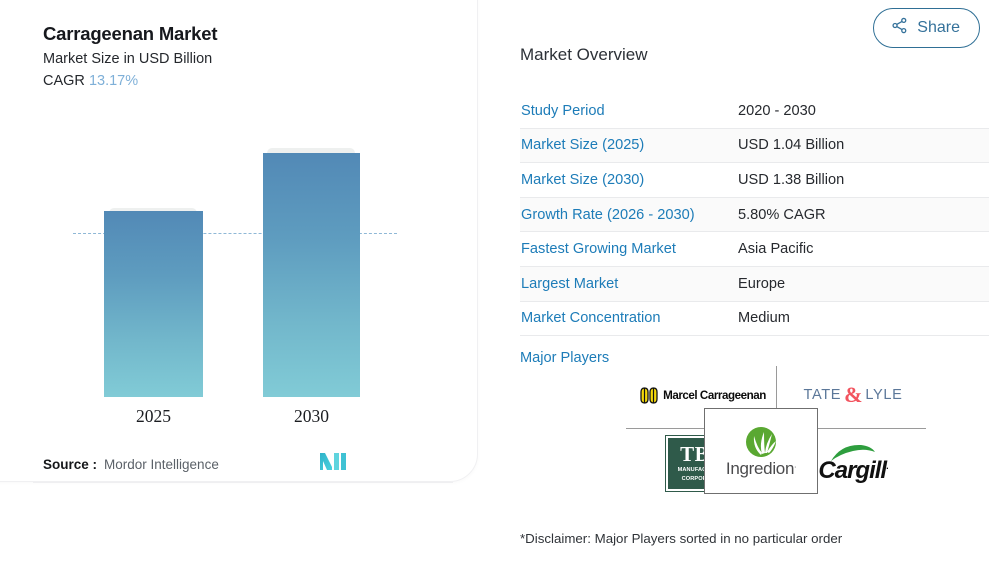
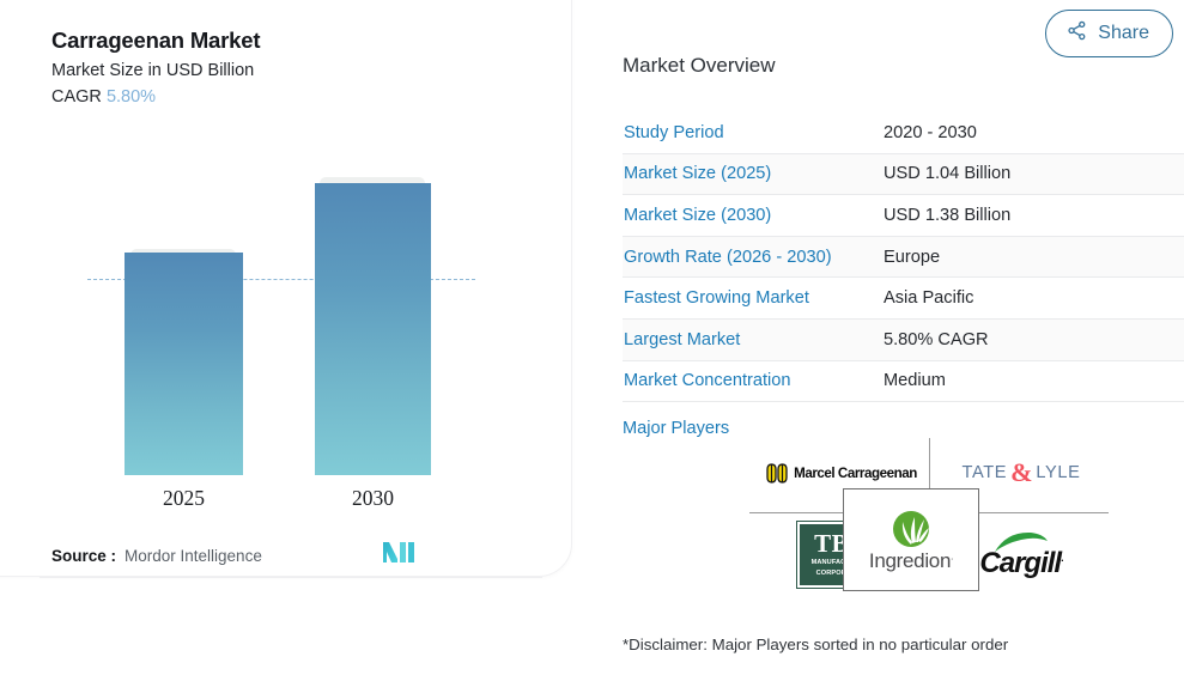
  Carrageenan Market
  Market Size in USD Billion
- CAGR 13.17%
+ CAGR 5.80%
  2025
  2030
  Source :
  Mordor Intelligence
  Share
  Market Overview
  Study Period
  2020 - 2030
  Market Size (2025)
  USD 1.04 Billion
  Market Size (2030)
  USD 1.38 Billion
  Growth Rate (2026 - 2030)
- 5.80% CAGR
+ Europe
  Fastest Growing Market
  Asia Pacific
  Largest Market
- Europe
+ 5.80% CAGR
  Market Concentration
  Medium
  Major Players
  Marcel Carrageenan
  TATE
  &
  LYLE
  Cargill.
  Ingredion.
  *Disclaimer: Major Players sorted in no particular order
